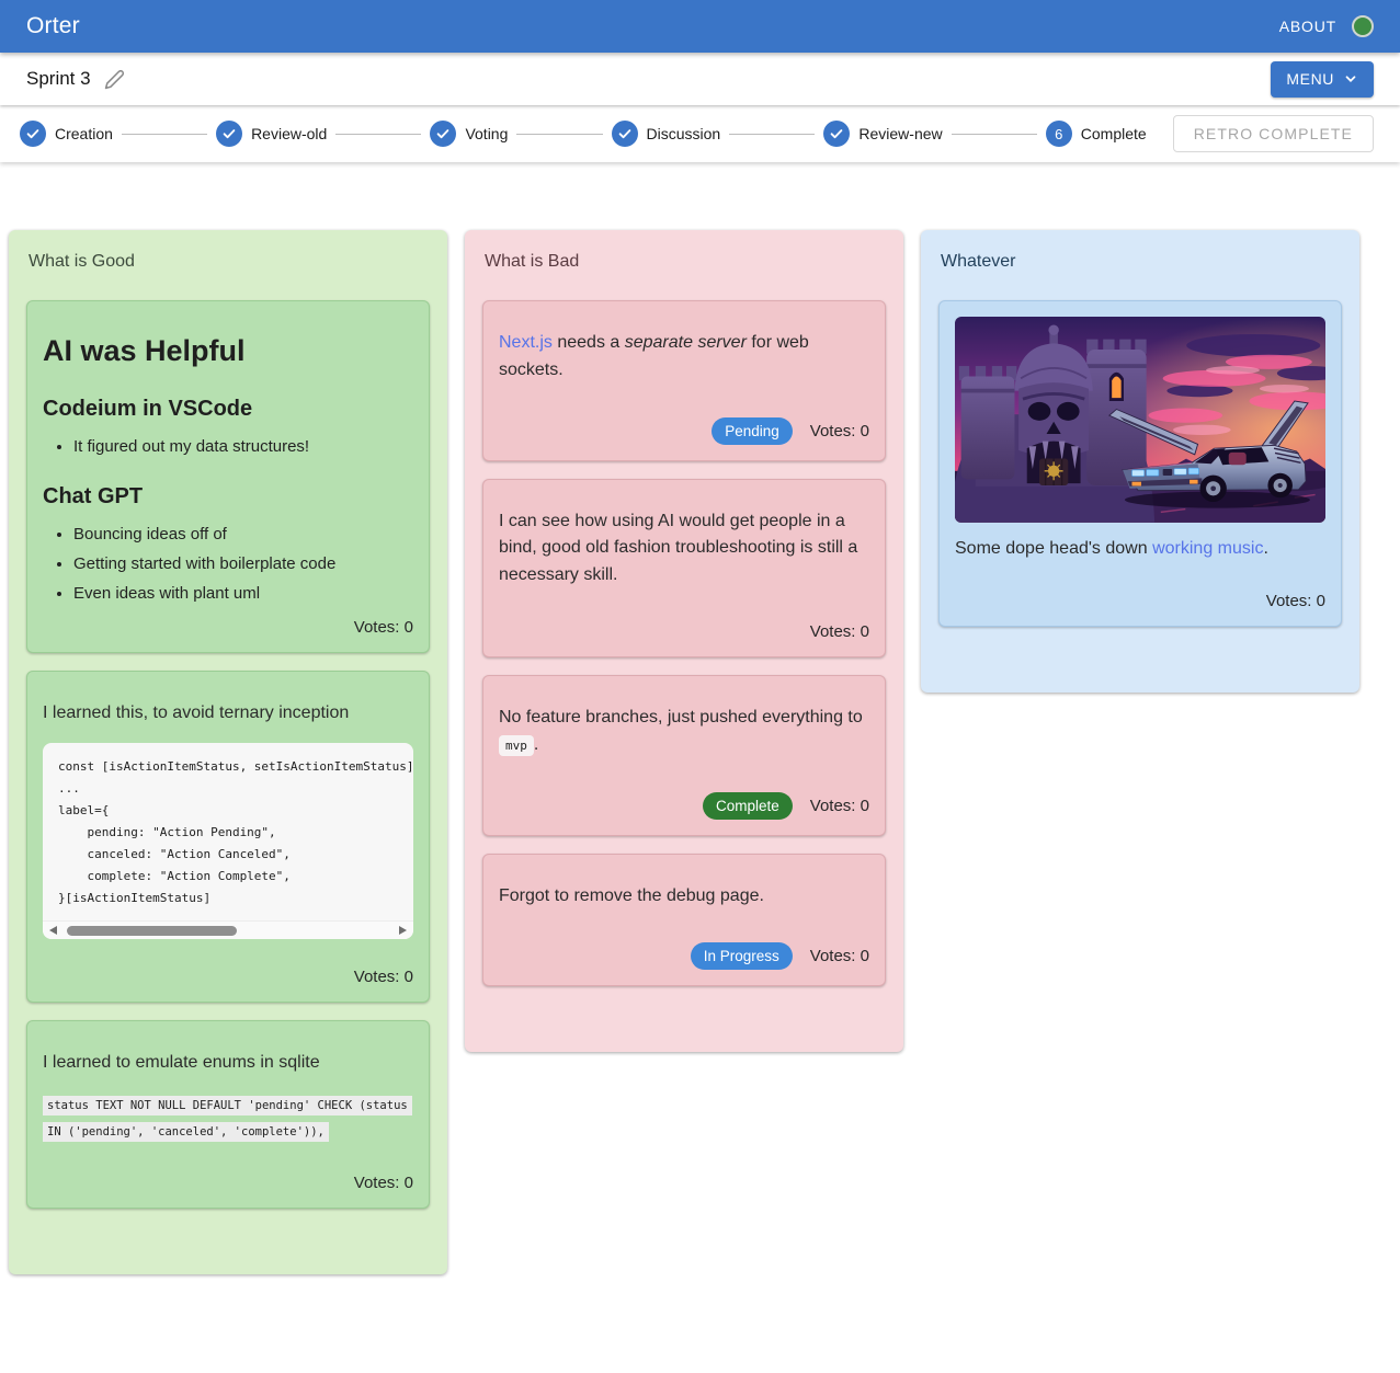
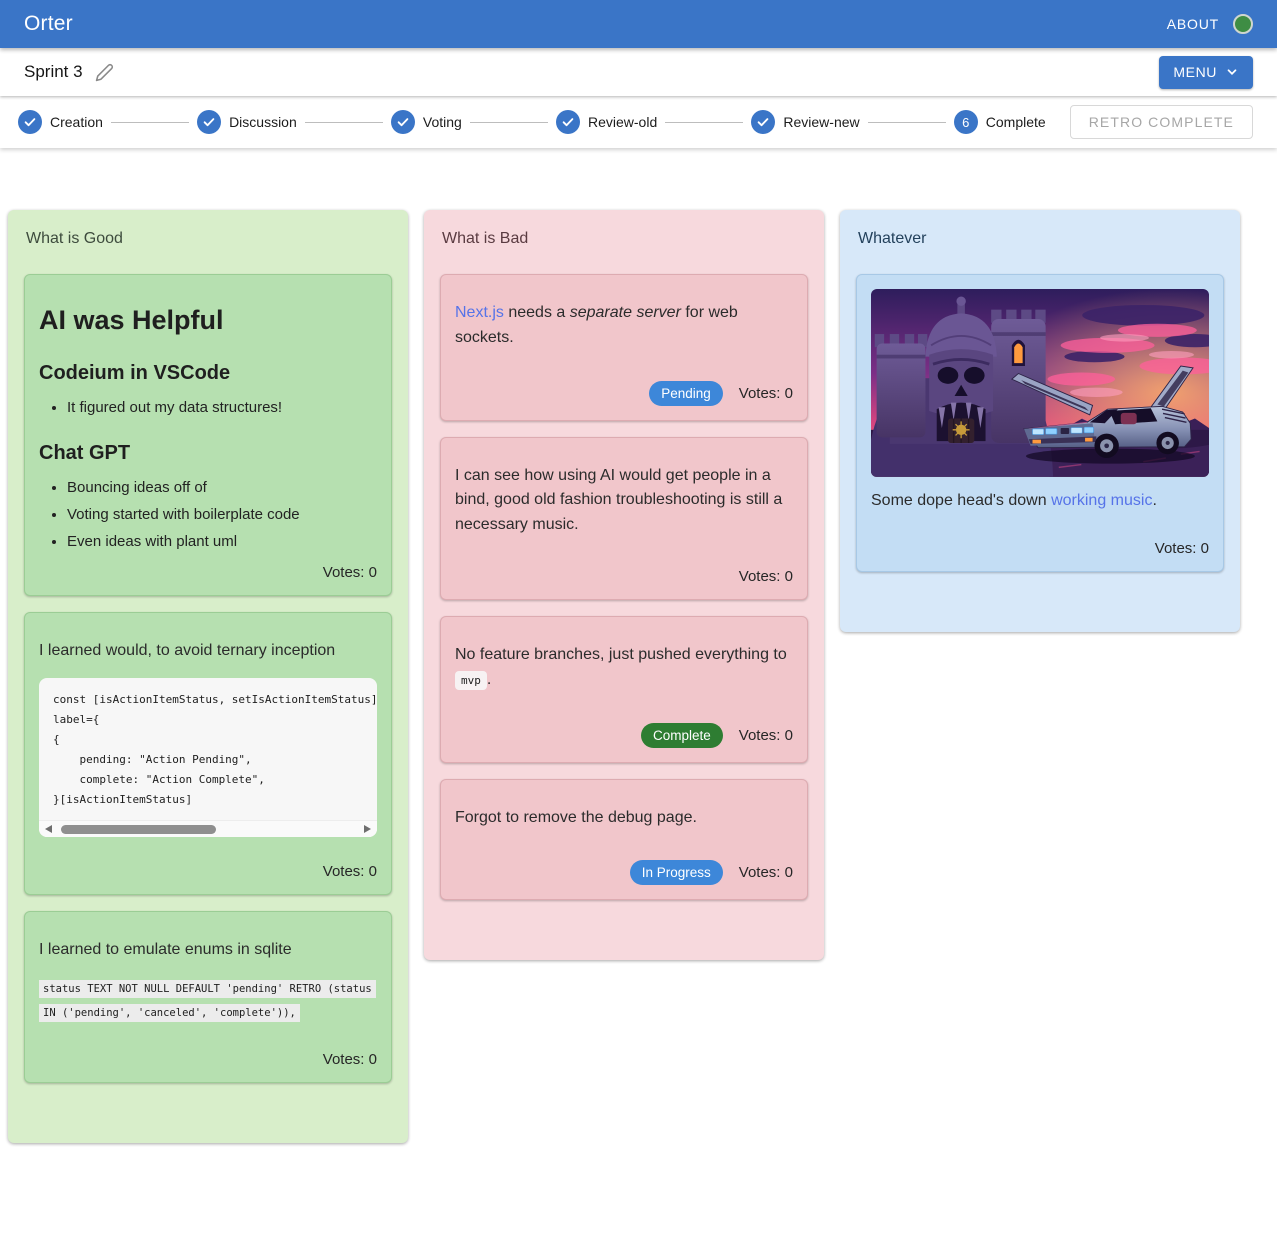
  Orter
  ABOUT
  Sprint 3
  MENU
  Creation
- Review-old
+ Discussion
  Voting
- Discussion
+ Review-old
  Review-new
  6
  Complete
  RETRO COMPLETE
  What is Good
  AI was Helpful
  Codeium in VSCode
  It figured out my data structures!
  Chat GPT
  Bouncing ideas off of
- Getting started with boilerplate code
+ Voting started with boilerplate code
  Even ideas with plant uml
  Votes: 0
- I learned this, to avoid ternary inception
+ I learned would, to avoid ternary inception
  const [isActionItemStatus, setIsActionItemStatus]
- ...
  label={
+ {
  pending: "Action Pending",
- canceled: "Action Canceled",
  complete: "Action Complete",
  }[isActionItemStatus]
  Votes: 0
  I learned to emulate enums in sqlite
- status TEXT NOT NULL DEFAULT 'pending' CHECK (status IN ('pending', 'canceled', 'complete')),
+ status TEXT NOT NULL DEFAULT 'pending' RETRO (status IN ('pending', 'canceled', 'complete')),
  Votes: 0
  What is Bad
  Next.js needs a separate server for web sockets.
  Pending
  Votes: 0
- I can see how using AI would get people in a bind, good old fashion troubleshooting is still a necessary skill.
+ I can see how using AI would get people in a bind, good old fashion troubleshooting is still a necessary music.
  Votes: 0
  No feature branches, just pushed everything to mvp .
  Complete
  Votes: 0
  Forgot to remove the debug page.
  In Progress
  Votes: 0
  Whatever
  Some dope head's down working music.
  Votes: 0
